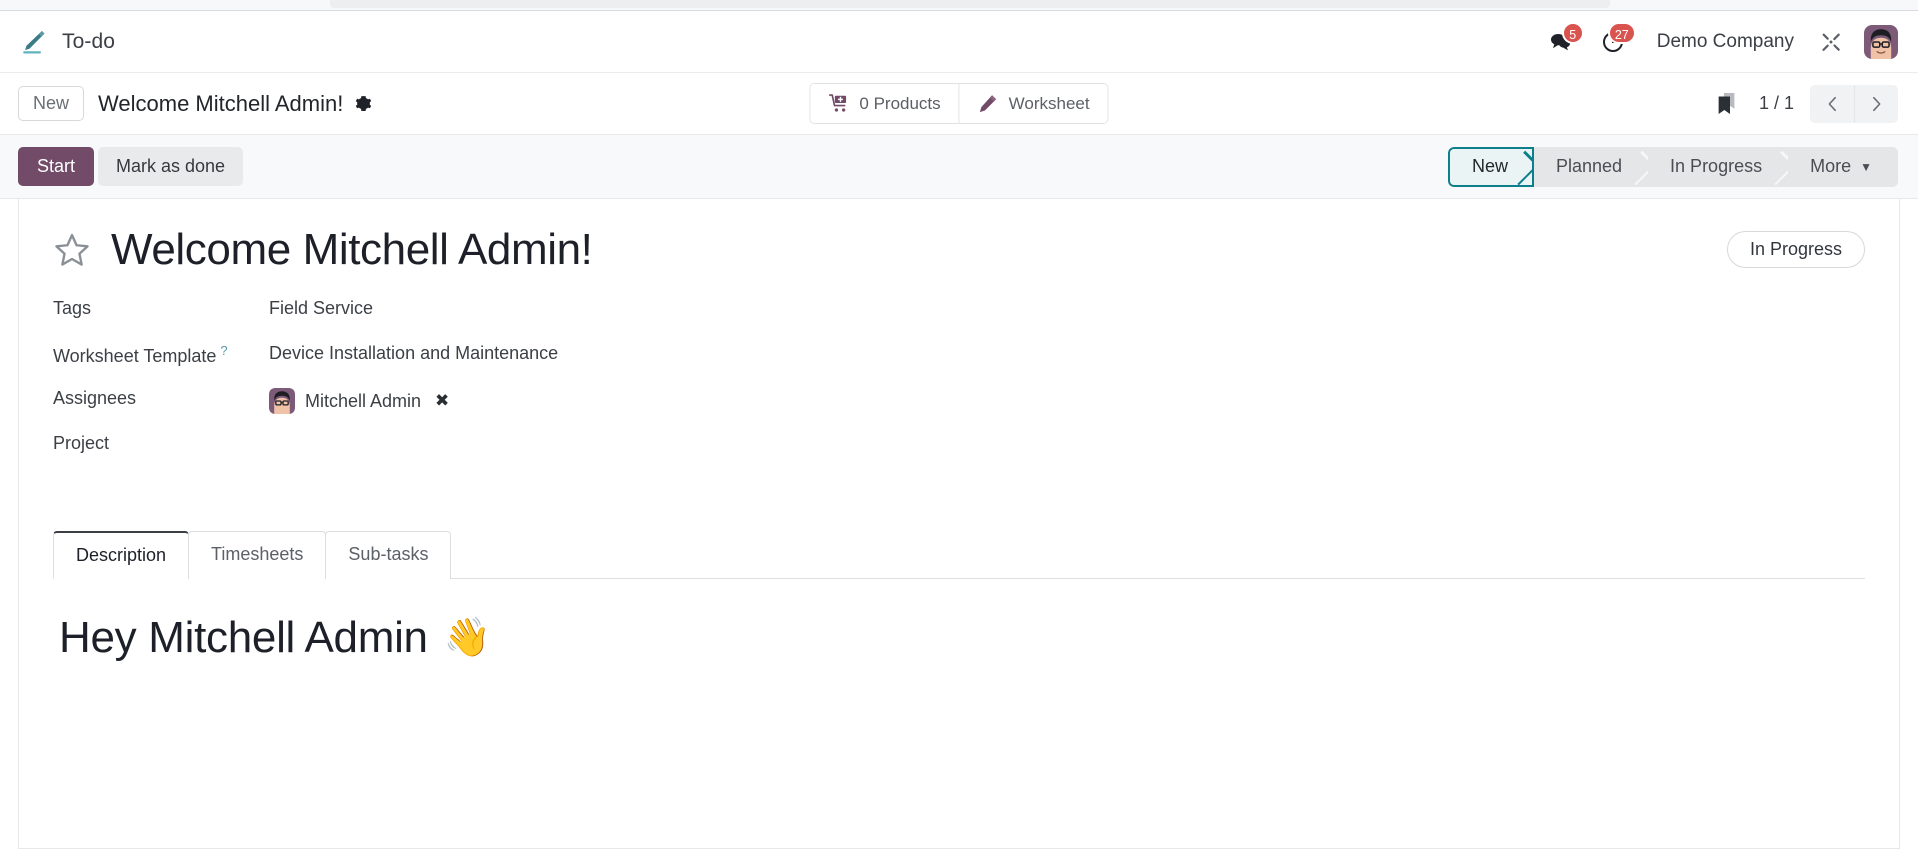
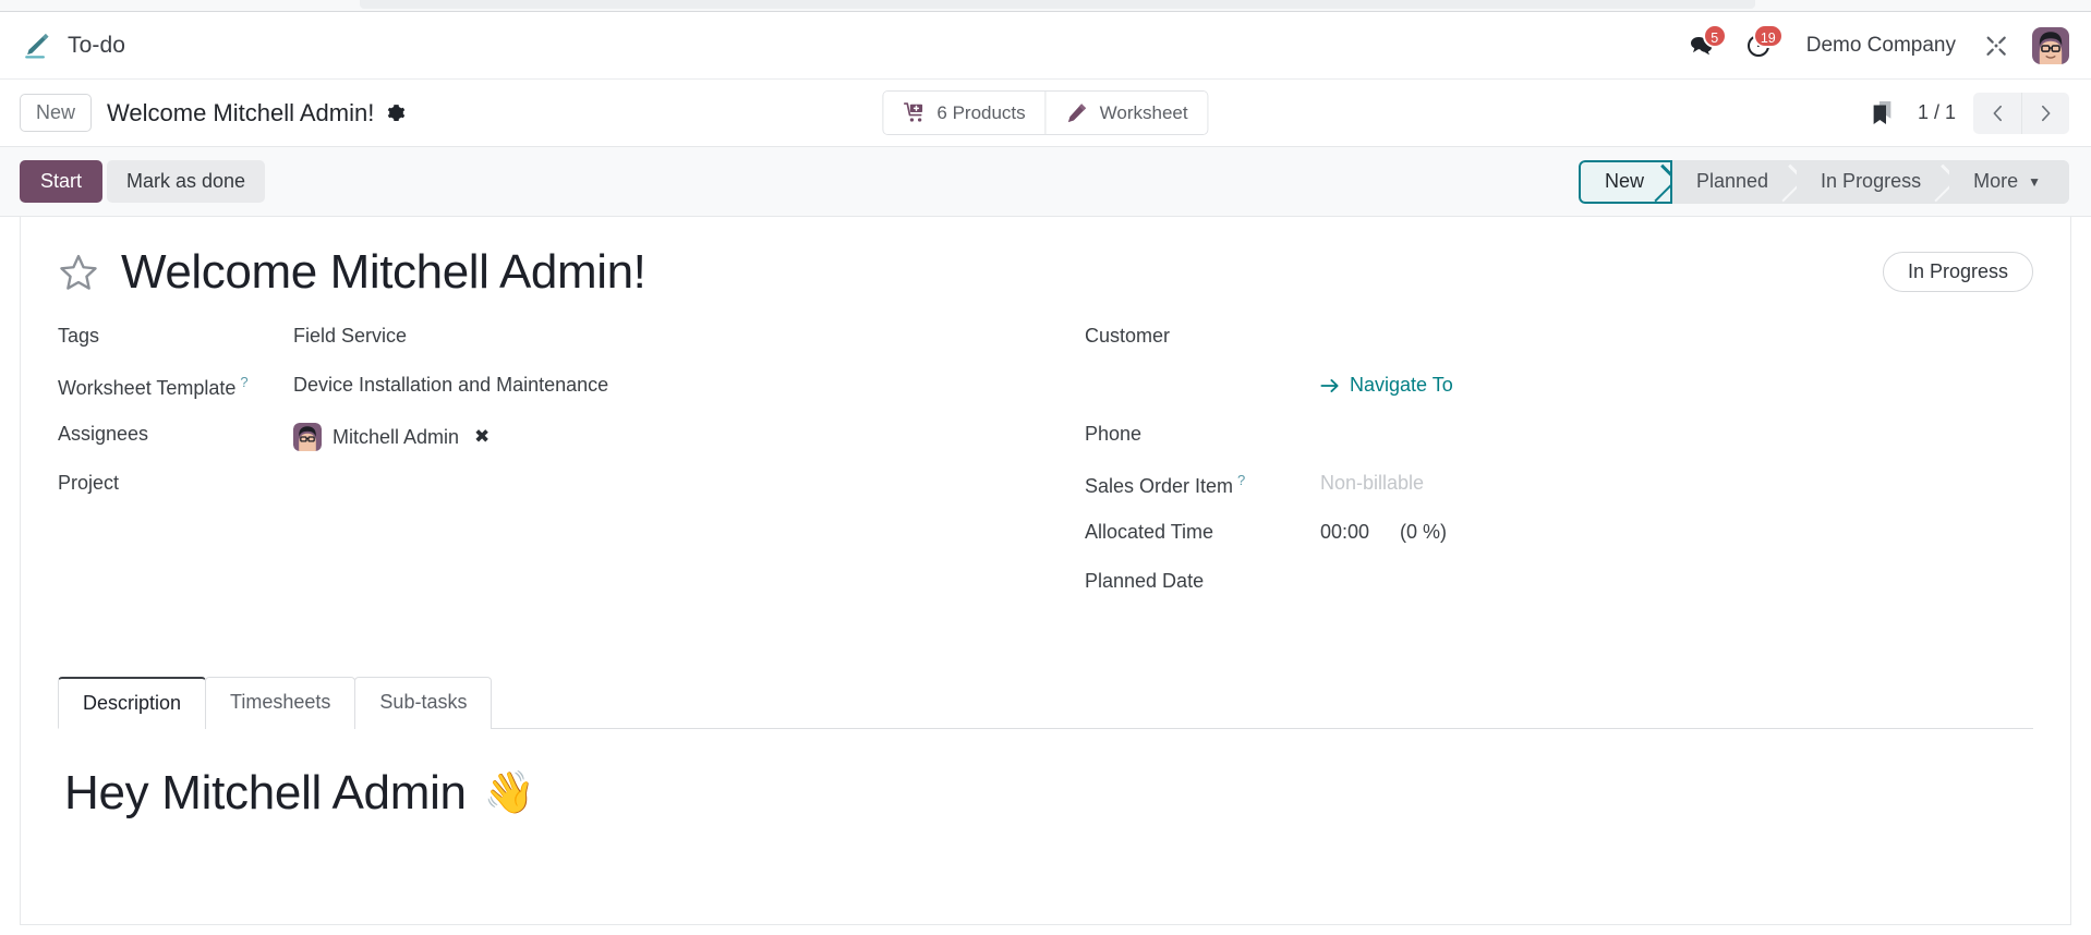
  To-do
  5
- 27
+ 19
  Demo Company
  New
  Welcome Mitchell Admin!
- 0 Products
+ 6 Products
  Worksheet
  1 / 1
  Start
  Mark as done
  New
  Planned
  In Progress
  More
  ▼
  Welcome Mitchell Admin!
  In Progress
  Tags
  Field Service
  Worksheet Template ?
  Device Installation and Maintenance
  Assignees
  Mitchell Admin
  ✖
  Project
+ Customer
+ Navigate To
+ Phone
+ Sales Order Item ?
+ Non-billable
+ Allocated Time
+ 00:00
+ (0 %)
+ Planned Date
  Description
  Timesheets
  Sub-tasks
  Hey Mitchell Admin
  👋
